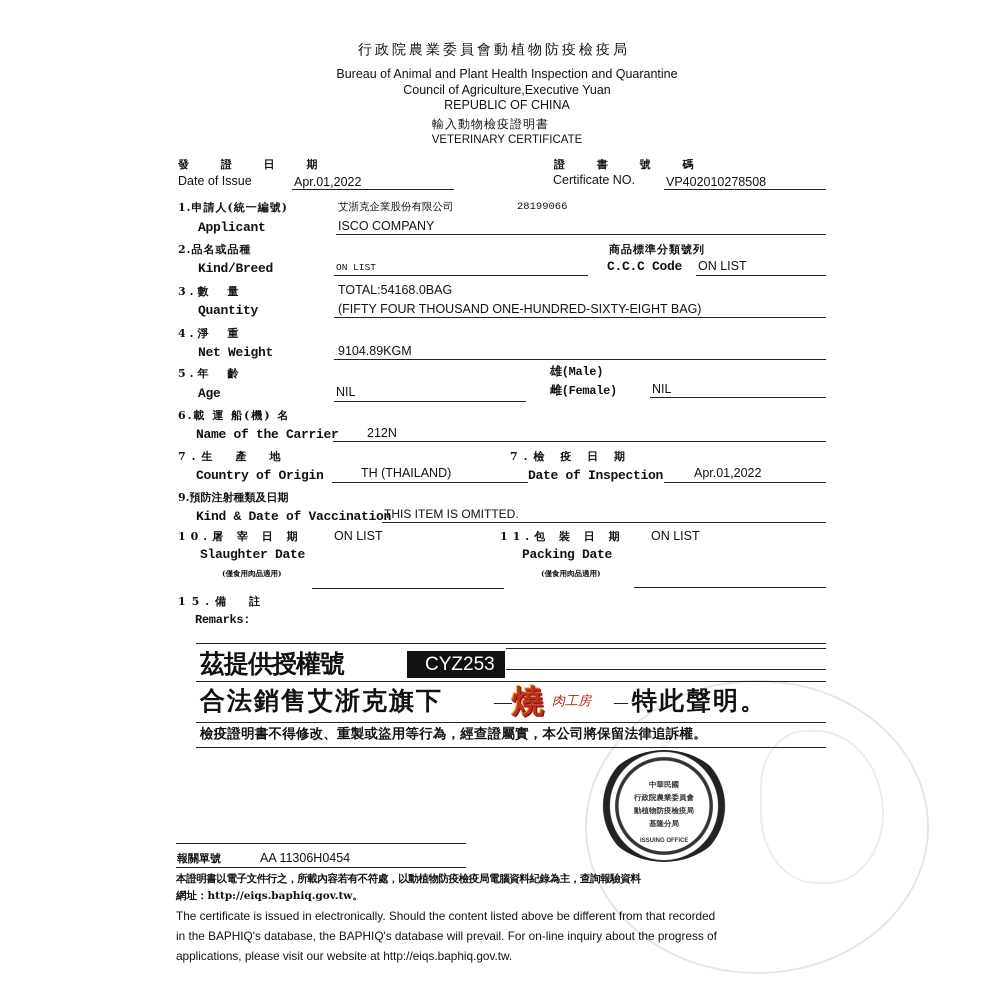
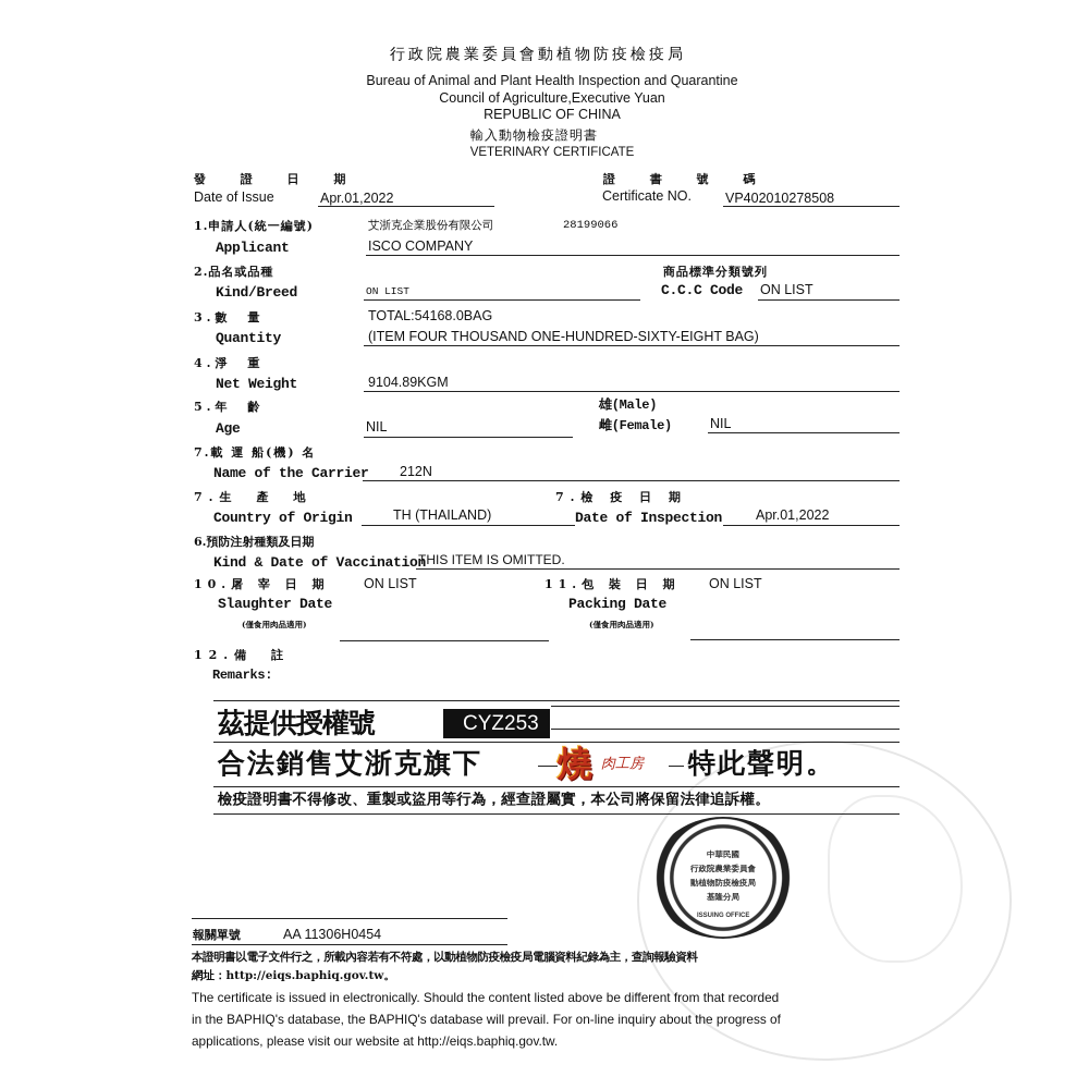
  行政院農業委員會動植物防疫檢疫局
  Bureau of Animal and Plant Health Inspection and Quarantine
  Council of Agriculture,Executive Yuan
  REPUBLIC OF CHINA
  輸入動物檢疫證明書
  VETERINARY CERTIFICATE
  發 證 日 期
  Date of Issue
  Apr.01,2022
  證 書 號 碼
  Certificate NO.
  VP402010278508
  1.申請人(統一編號)
  Applicant
  艾浙克企業股份有限公司
  28199066
  ISCO COMPANY
  2.品名或品種
  Kind/Breed
  ON LIST
  商品標準分類號列
  C.C.C Code
  ON LIST
  3.數 量
  Quantity
  TOTAL:54168.0BAG
- (FIFTY FOUR THOUSAND ONE-HUNDRED-SIXTY-EIGHT BAG)
+ (ITEM FOUR THOUSAND ONE-HUNDRED-SIXTY-EIGHT BAG)
  4.淨 重
  Net Weight
  9104.89KGM
  5.年 齡
  Age
  NIL
  雄(Male)
  雌(Female)
  NIL
- 6.載 運 船(機) 名
+ 7.載 運 船(機) 名
  Name of the Carrier
  212N
  7.生 產 地
  Country of Origin
  TH (THAILAND)
  7.檢 疫 日 期
  Date of Inspection
  Apr.01,2022
- 9.預防注射種類及日期
+ 6.預防注射種類及日期
  Kind & Date of Vaccination
  THIS ITEM IS OMITTED.
  10.屠 宰 日 期
  ON LIST
  Slaughter Date
  (僅食用肉品適用)
  11.包 裝 日 期
  ON LIST
  Packing Date
  (僅食用肉品適用)
- 15.備 註
+ 12.備 註
  Remarks:
  茲提供授權號
  CYZ253
  合法銷售艾浙克旗下
  燒
  肉工房
  特此聲明。
  檢疫證明書不得修改、重製或盜用等行為，經查證屬實，本公司將保留法律追訴權。
  中華民國
  行政院農業委員會
  動植物防疫檢疫局
  基隆分局
  報關單號
  AA 11306H0454
  本證明書以電子文件行之，所載內容若有不符處，以動植物防疫檢疫局電腦資料紀錄為主，查詢報驗資料
  網址：http://eiqs.baphiq.gov.tw。
  The certificate is issued in electronically. Should the content listed above be different from that recorded
  in the BAPHIQ's database, the BAPHIQ's database will prevail. For on-line inquiry about the progress of
  applications, please visit our website at http://eiqs.baphiq.gov.tw.
